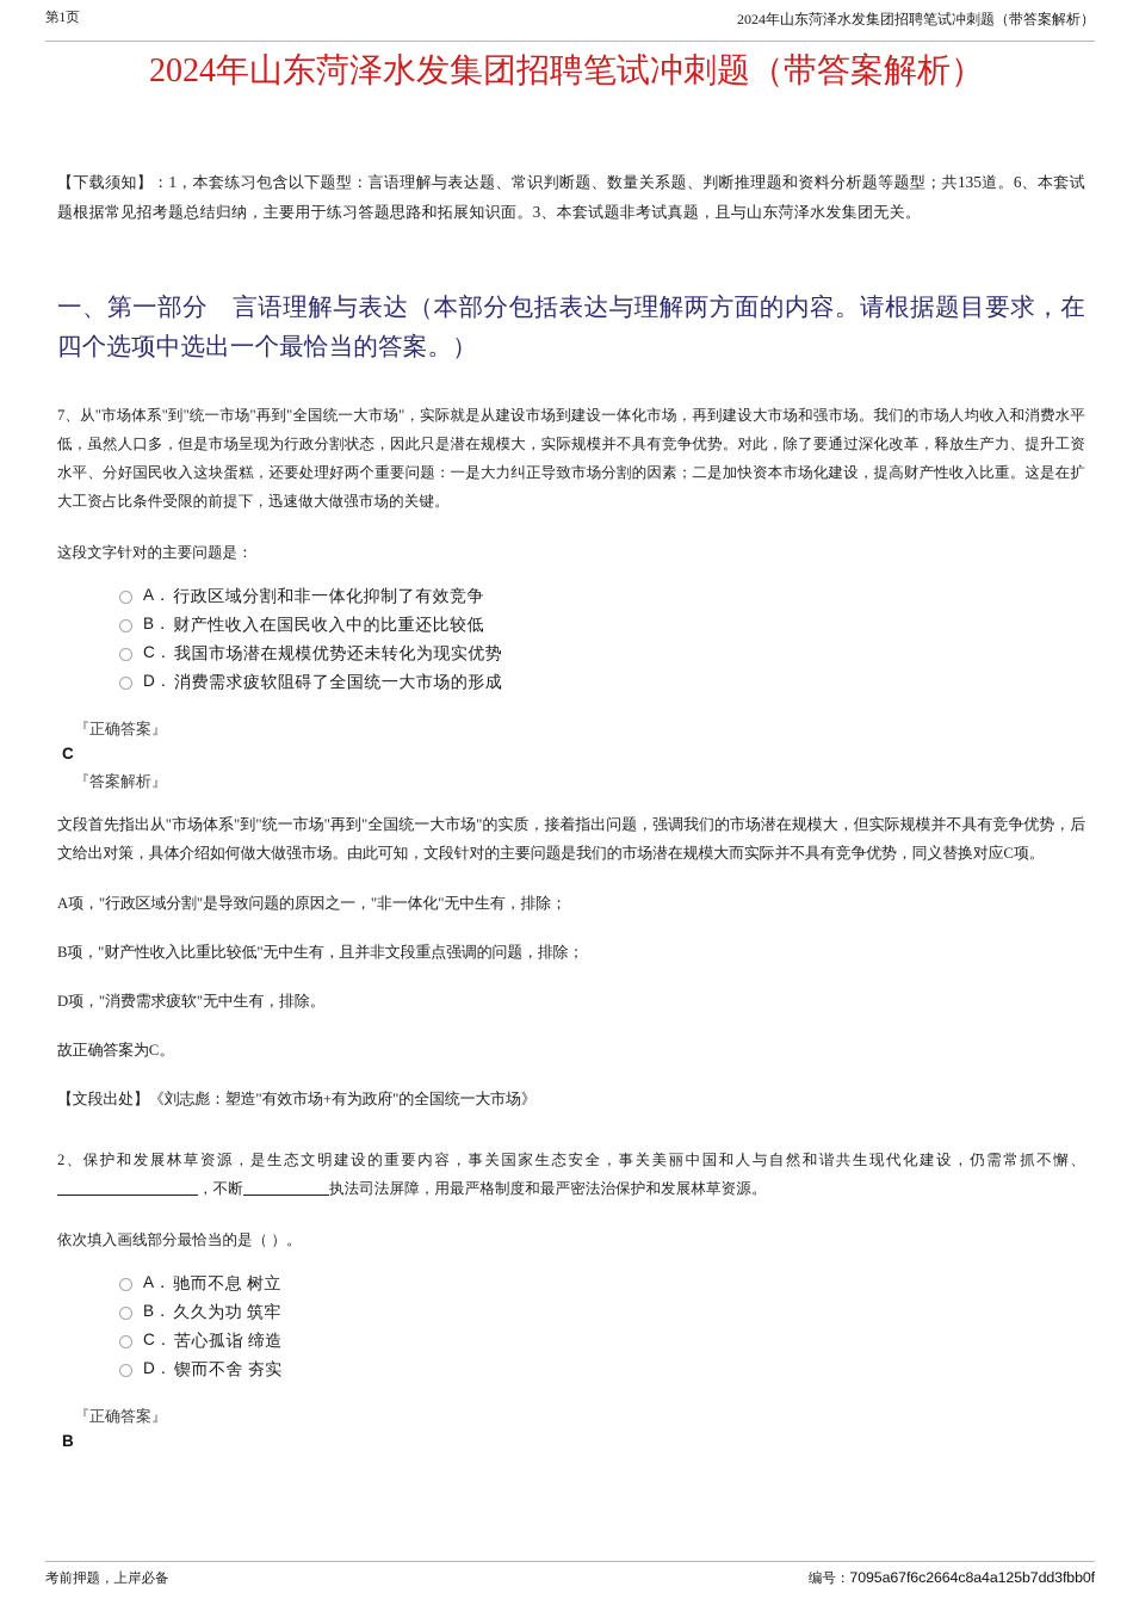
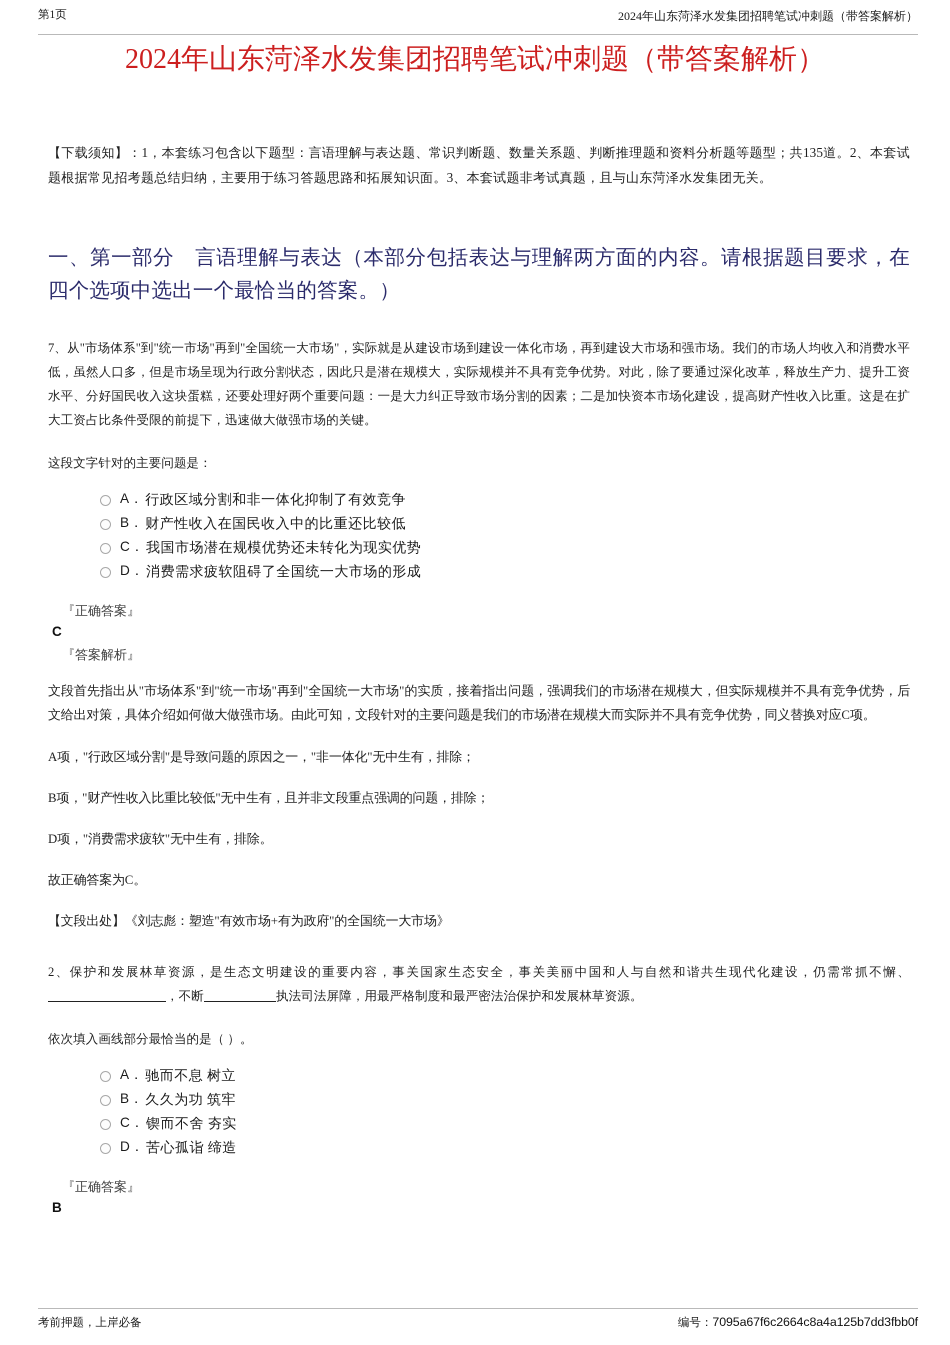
  第1页
  2024年山东菏泽水发集团招聘笔试冲刺题（带答案解析）
  2024年山东菏泽水发集团招聘笔试冲刺题（带答案解析）
- 【下载须知】：1，本套练习包含以下题型：言语理解与表达题、常识判断题、数量关系题、判断推理题和资料分析题等题型；共135道。6、本套试题根据常见招考题总结归纳，主要用于练习答题思路和拓展知识面。3、本套试题非考试真题，且与山东菏泽水发集团无关。
+ 【下载须知】：1，本套练习包含以下题型：言语理解与表达题、常识判断题、数量关系题、判断推理题和资料分析题等题型；共135道。2、本套试题根据常见招考题总结归纳，主要用于练习答题思路和拓展知识面。3、本套试题非考试真题，且与山东菏泽水发集团无关。
  一、第一部分 言语理解与表达（本部分包括表达与理解两方面的内容。请根据题目要求，在四个选项中选出一个最恰当的答案。）
  7、从"市场体系"到"统一市场"再到"全国统一大市场"，实际就是从建设市场到建设一体化市场，再到建设大市场和强市场。我们的市场人均收入和消费水平低，虽然人口多，但是市场呈现为行政分割状态，因此只是潜在规模大，实际规模并不具有竞争优势。对此，除了要通过深化改革，释放生产力、提升工资水平、分好国民收入这块蛋糕，还要处理好两个重要问题：一是大力纠正导致市场分割的因素；二是加快资本市场化建设，提高财产性收入比重。这是在扩大工资占比条件受限的前提下，迅速做大做强市场的关键。
  这段文字针对的主要问题是：
  A．
  行政区域分割和非一体化抑制了有效竞争
  B．
  财产性收入在国民收入中的比重还比较低
  C．
  我国市场潜在规模优势还未转化为现实优势
  D．
  消费需求疲软阻碍了全国统一大市场的形成
  『正确答案』
  C
  『答案解析』
  文段首先指出从"市场体系"到"统一市场"再到"全国统一大市场"的实质，接着指出问题，强调我们的市场潜在规模大，但实际规模并不具有竞争优势，后文给出对策，具体介绍如何做大做强市场。由此可知，文段针对的主要问题是我们的市场潜在规模大而实际并不具有竞争优势，同义替换对应C项。
  A项，"行政区域分割"是导致问题的原因之一，"非一体化"无中生有，排除；
  B项，"财产性收入比重比较低"无中生有，且并非文段重点强调的问题，排除；
  D项，"消费需求疲软"无中生有，排除。
  故正确答案为C。
  【文段出处】《刘志彪：塑造"有效市场+有为政府"的全国统一大市场》
  2、保护和发展林草资源，是生态文明建设的重要内容，事关国家生态安全，事关美丽中国和人与自然和谐共生现代化建设，仍需常抓不懈、，不断 执法司法屏障，用最严格制度和最严密法治保护和发展林草资源。
  依次填入画线部分最恰当的是（ ）。
  A．
  驰而不息 树立
  B．
  久久为功 筑牢
  C．
- 苦心孤诣 缔造
+ 锲而不舍 夯实
  D．
- 锲而不舍 夯实
+ 苦心孤诣 缔造
  『正确答案』
  B
  考前押题，上岸必备
  编号：7095a67f6c2664c8a4a125b7dd3fbb0f
